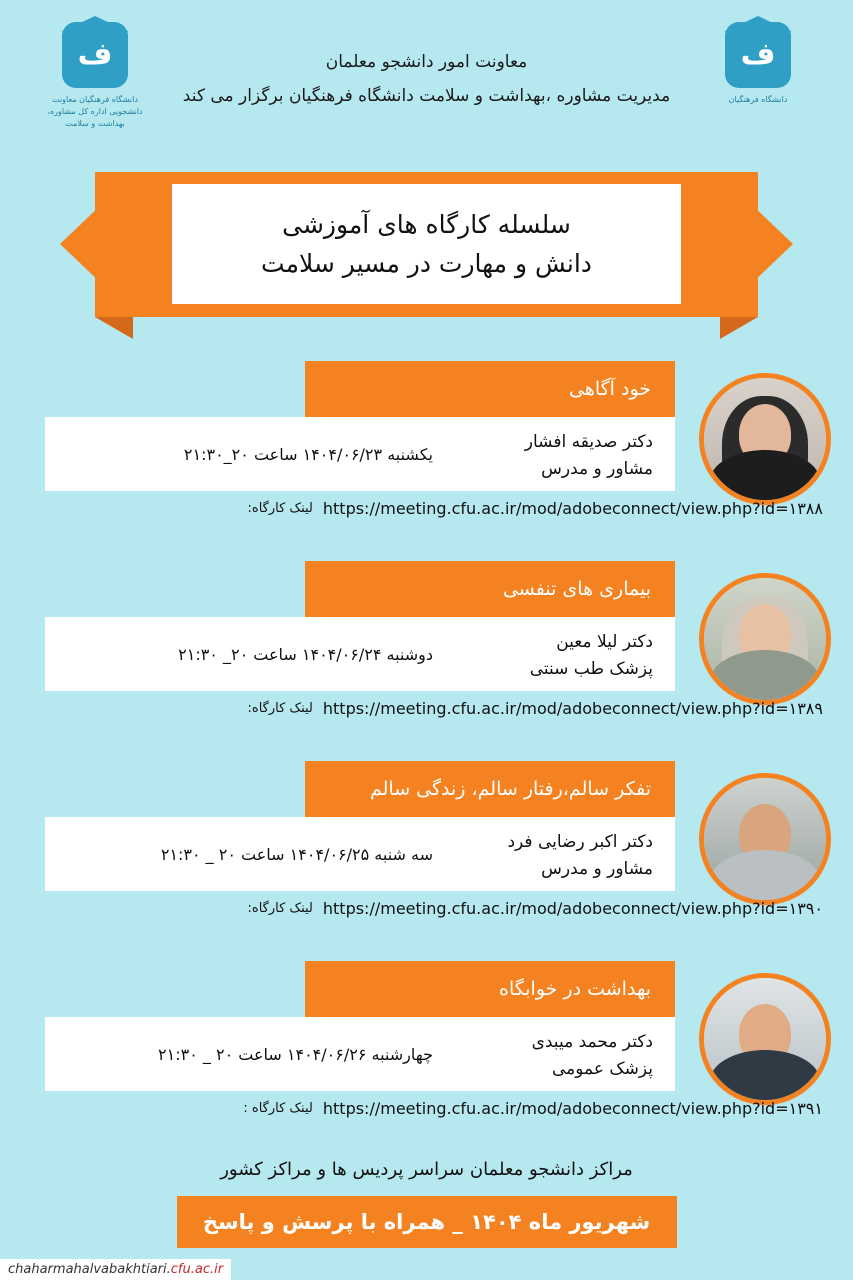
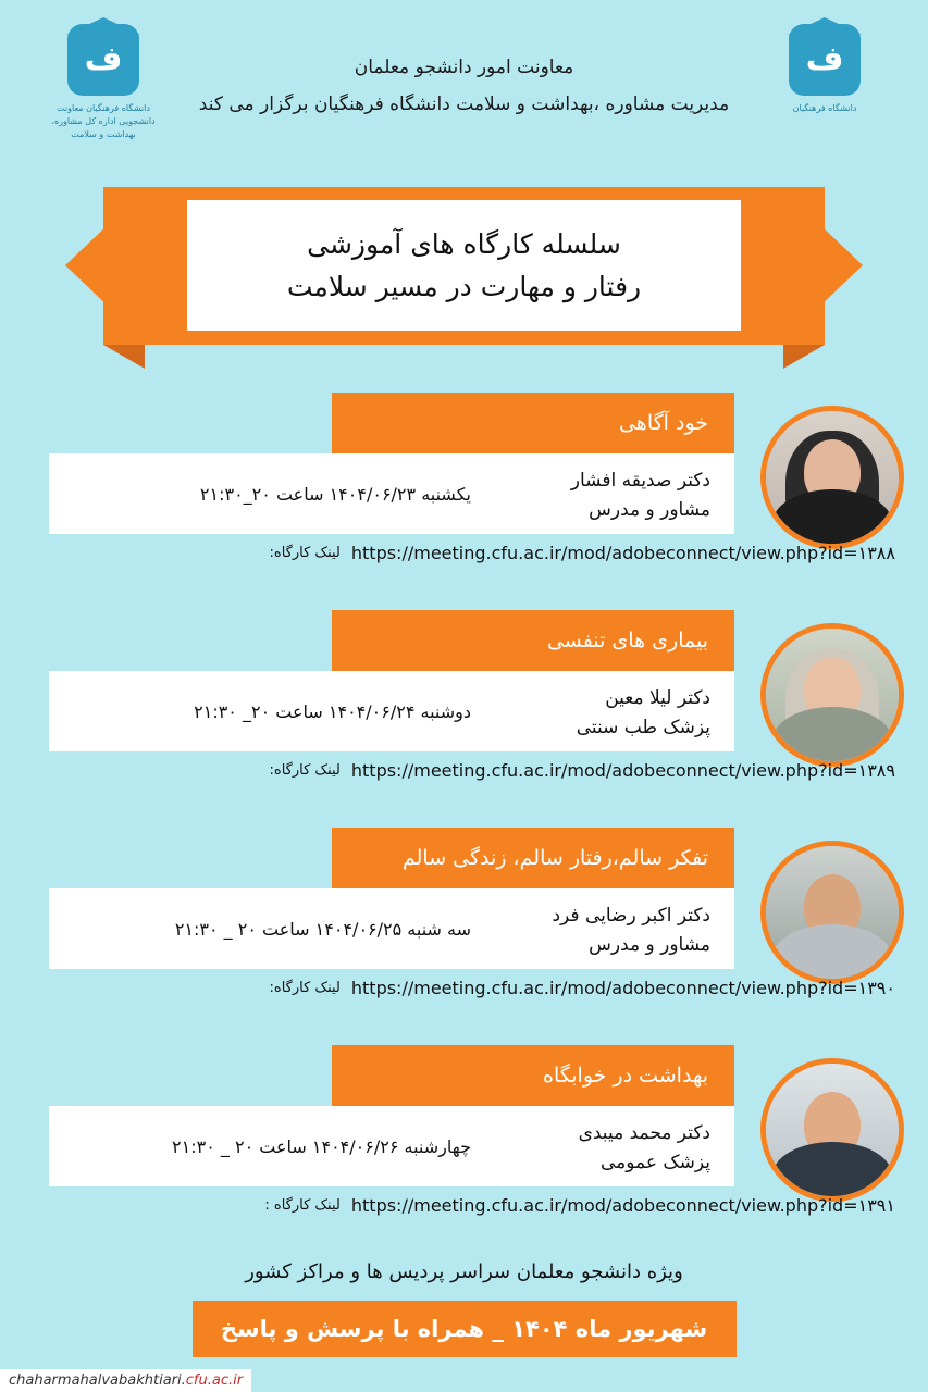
  ف
  دانشگاه فرهنگیان معاونت دانشجویی اداره کل مشاوره، بهداشت و سلامت
  ف
  دانشگاه فرهنگیان
  معاونت امور دانشجو معلمان
  مدیریت مشاوره ،بهداشت و سلامت دانشگاه فرهنگیان برگزار می کند
  سلسله کارگاه های آموزشی
- دانش و مهارت در مسیر سلامت
+ رفتار و مهارت در مسیر سلامت
  خود آگاهی
  دکتر صدیقه افشار
  مشاور و مدرس
  یکشنبه ۱۴۰۴/۰۶/۲۳ ساعت ۲۰_۲۱:۳۰
  https://meeting.cfu.ac.ir/mod/adobeconnect/view.php?id=۱۳۸۸
  لینک کارگاه:
  بیماری های تنفسی
  دکتر لیلا معین
  پزشک طب سنتی
  دوشنبه ۱۴۰۴/۰۶/۲۴ ساعت ۲۰_ ۲۱:۳۰
  https://meeting.cfu.ac.ir/mod/adobeconnect/view.php?id=۱۳۸۹
  لینک کارگاه:
  تفکر سالم،رفتار سالم، زندگی سالم
  دکتر اکبر رضایی فرد
  مشاور و مدرس
  سه شنبه ۱۴۰۴/۰۶/۲۵ ساعت ۲۰ _ ۲۱:۳۰
  https://meeting.cfu.ac.ir/mod/adobeconnect/view.php?id=۱۳۹۰
  لینک کارگاه:
  بهداشت در خوابگاه
  دکتر محمد میبدی
  پزشک عمومی
  چهارشنبه ۱۴۰۴/۰۶/۲۶ ساعت ۲۰ _ ۲۱:۳۰
  https://meeting.cfu.ac.ir/mod/adobeconnect/view.php?id=۱۳۹۱
  لینک کارگاه :
- مراکز دانشجو معلمان سراسر پردیس ها و مراکز کشور
+ ویژه دانشجو معلمان سراسر پردیس ها و مراکز کشور
  شهریور ماه ۱۴۰۴ _ همراه با پرسش و پاسخ
  chaharmahalvabakhtiari.cfu.ac.ir
